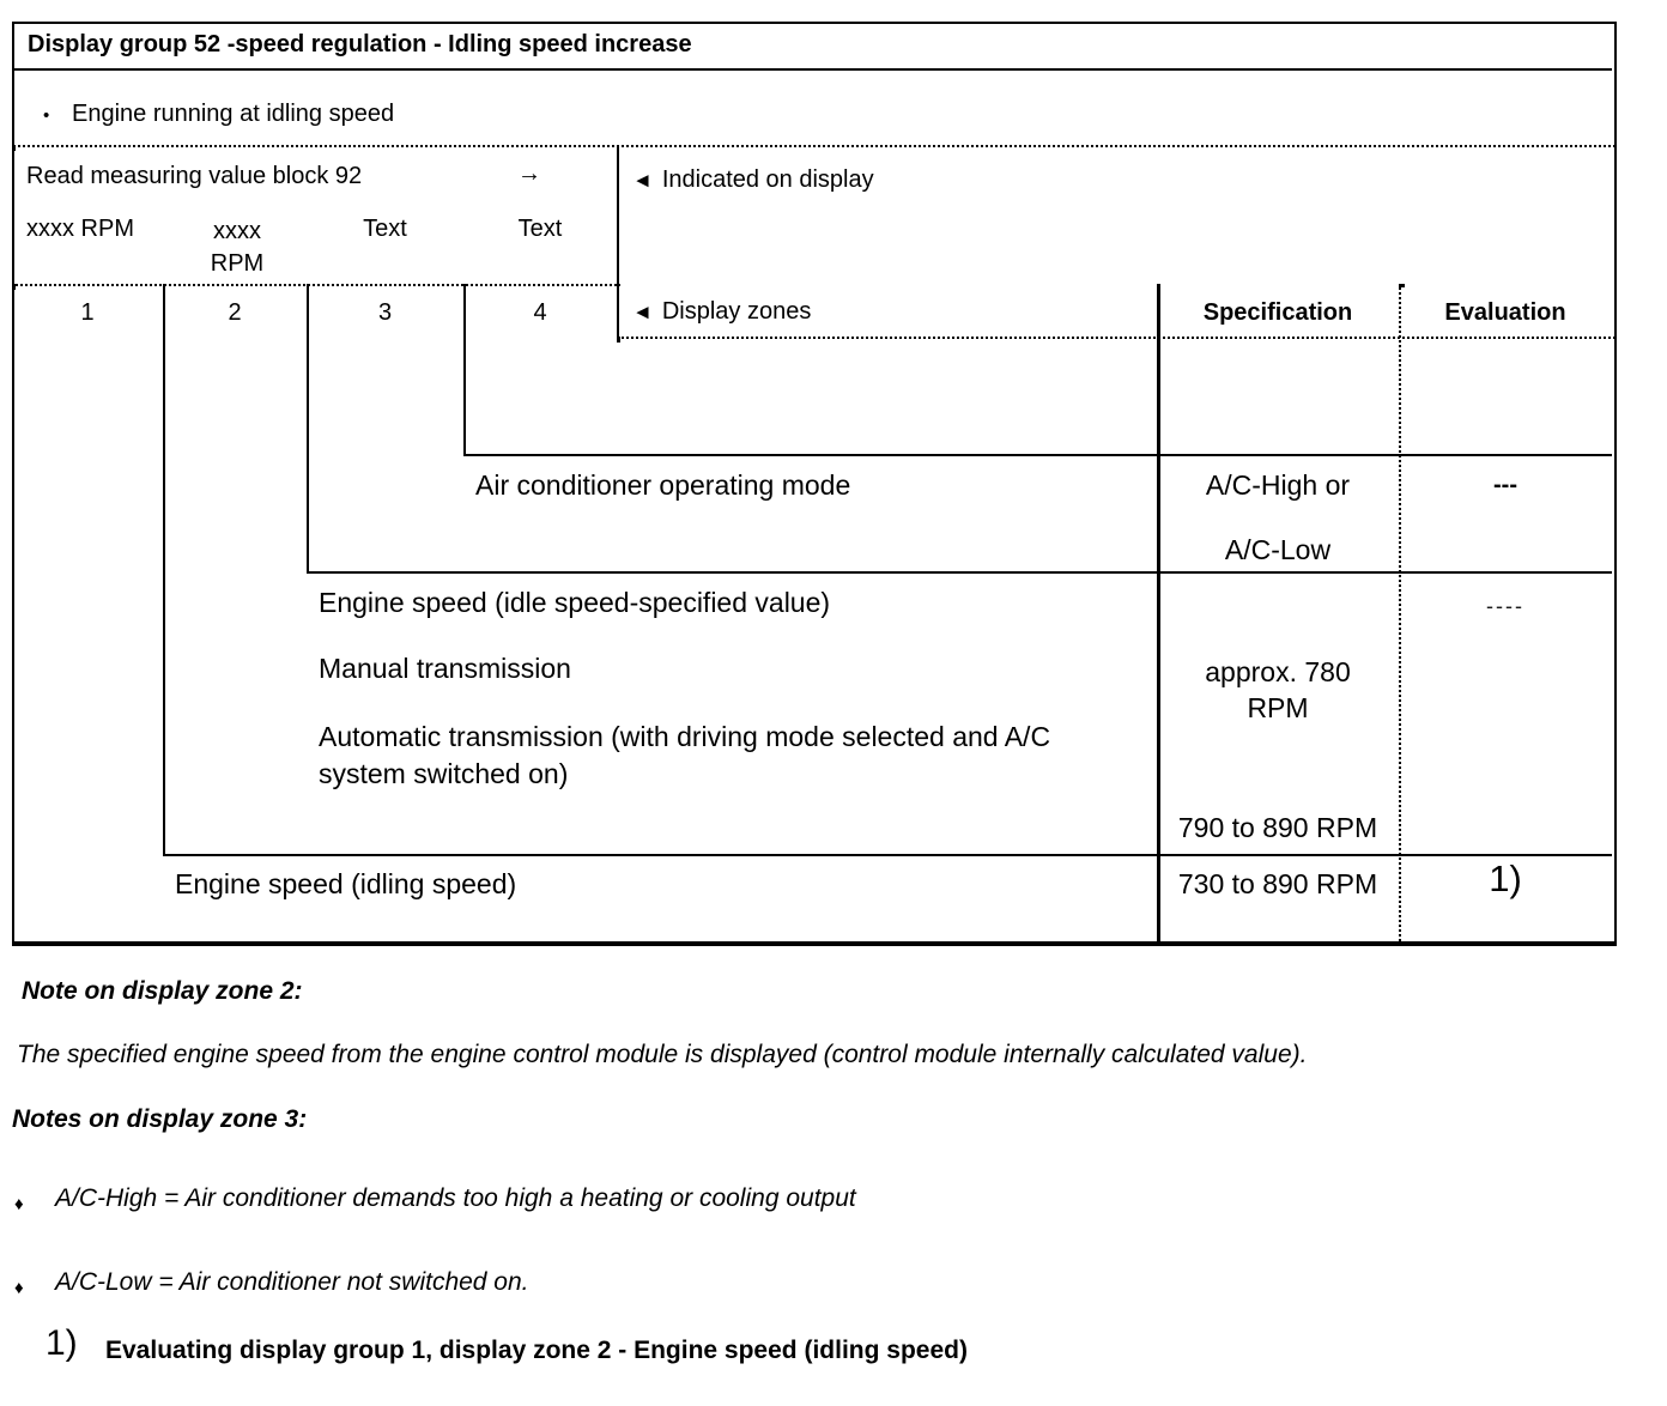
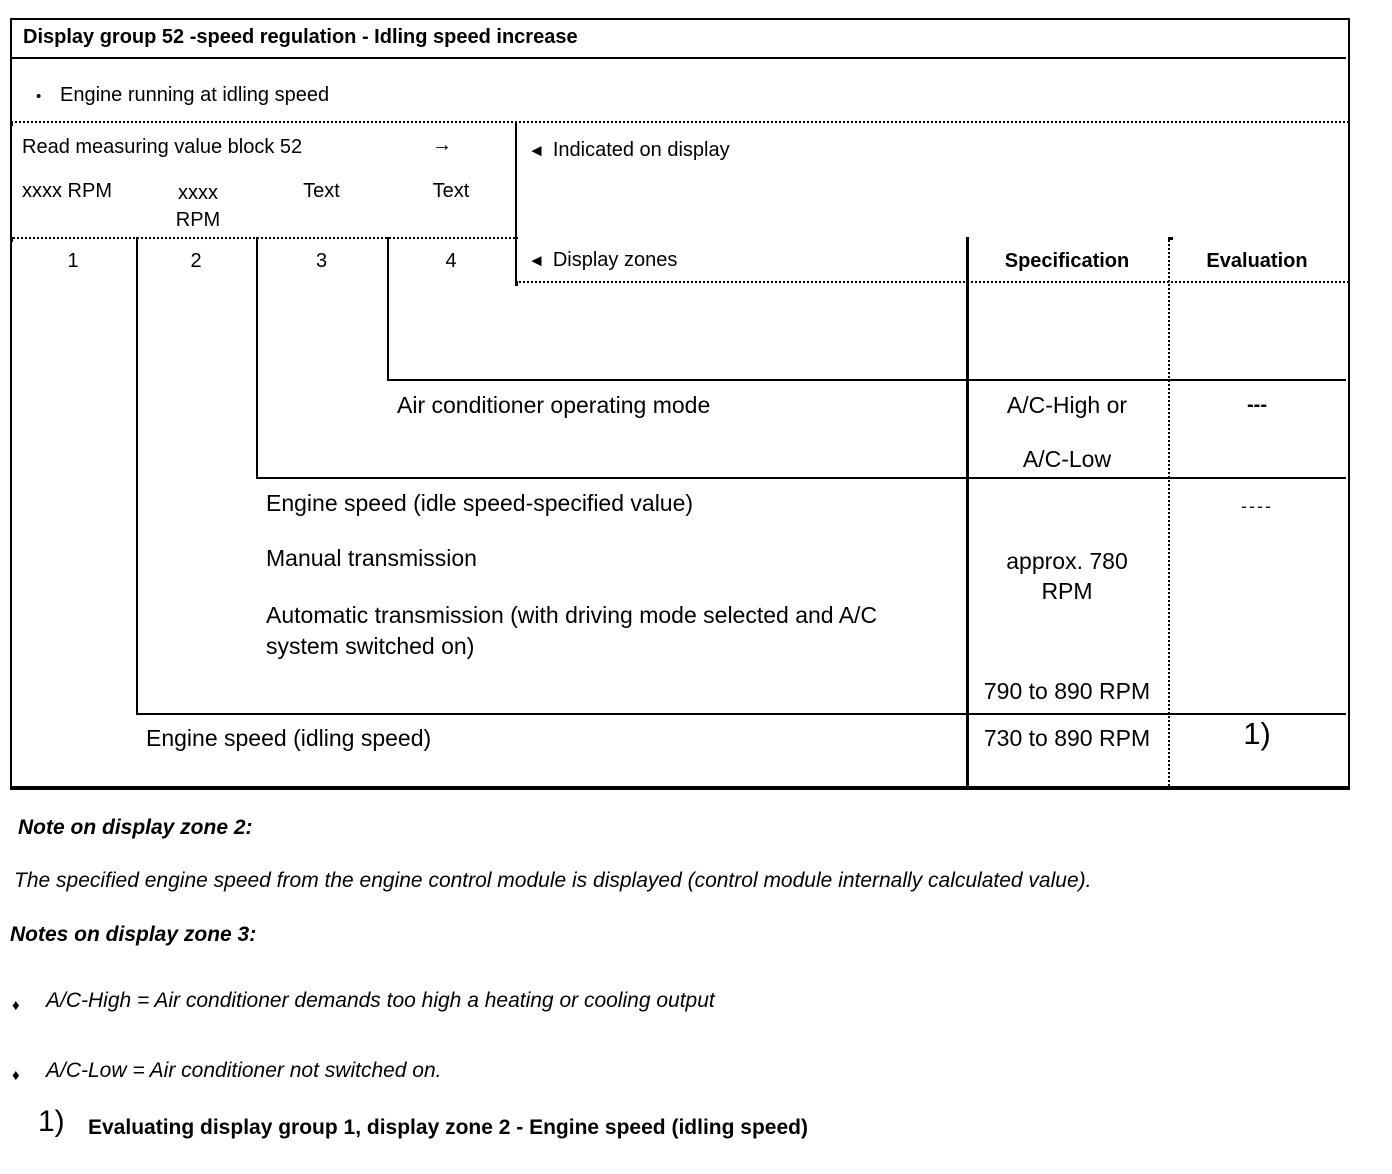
  Display group 52 -speed regulation - Idling speed increase
  •
  Engine running at idling speed
- Read measuring value block 92
+ Read measuring value block 52
  →
  xxxx RPM
  xxxx RPM
  Text
  Text
  ◄
  Indicated on display
  1
  2
  3
  4
  ◄
  Display zones
  Specification
  Evaluation
  Air conditioner operating mode
  A/C-High or
  A/C-Low
  ---
  Engine speed (idle speed-specified value)
  ----
  Manual transmission
  Automatic transmission (with driving mode selected and A/C system switched on)
  approx. 780 RPM
  790 to 890 RPM
  Engine speed (idling speed)
  730 to 890 RPM
  1)
  Note on display zone 2:
  The specified engine speed from the engine control module is displayed (control module internally calculated value).
  Notes on display zone 3:
  ♦
  A/C-High = Air conditioner demands too high a heating or cooling output
  ♦
  A/C-Low = Air conditioner not switched on.
  1)
  Evaluating display group 1, display zone 2 - Engine speed (idling speed)
